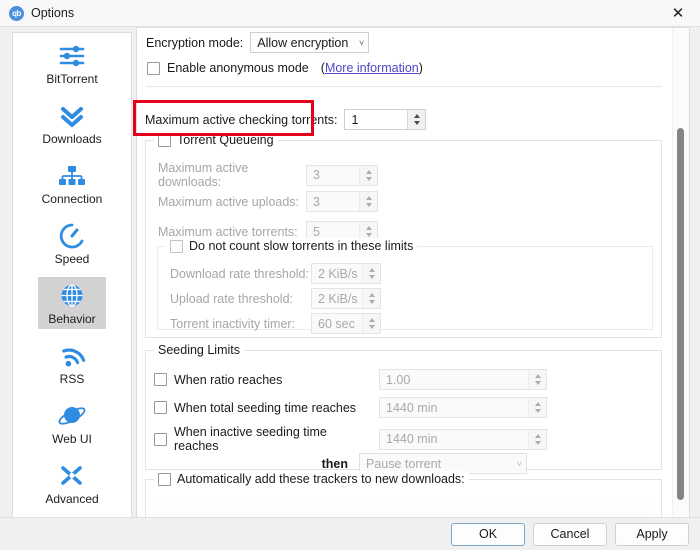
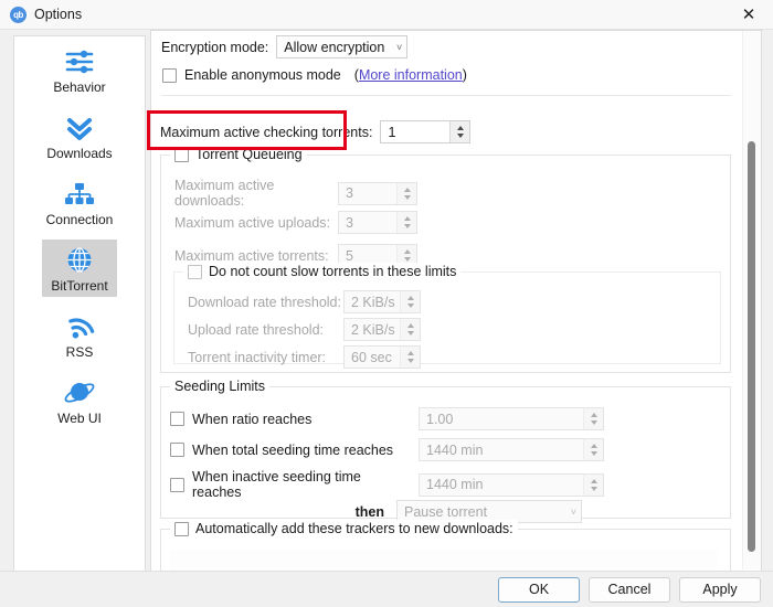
  qb
  Options
  ✕
- BitTorrent
+ Behavior
  Downloads
  Connection
- Speed
- Behavior
+ BitTorrent
  RSS
  Web UI
- Advanced
  Encryption mode:
  Allow encryption
  ˅
  Enable anonymous mode
  (More information)
  Maximum active checking torrents:
  1
  Torrent Queueing
  Maximum active downloads:
  3
  Maximum active uploads:
  3
  Maximum active torrents:
  5
  Do not count slow torrents in these limits
  Download rate threshold:
  2 KiB/s
  Upload rate threshold:
  2 KiB/s
  Torrent inactivity timer:
  60 sec
  Seeding Limits
  When ratio reaches
  1.00
  When total seeding time reaches
  1440 min
  When inactive seeding time reaches
  1440 min
  then
  Pause torrent
  ˅
  Automatically add these trackers to new downloads:
  OK
  Cancel
  Apply
